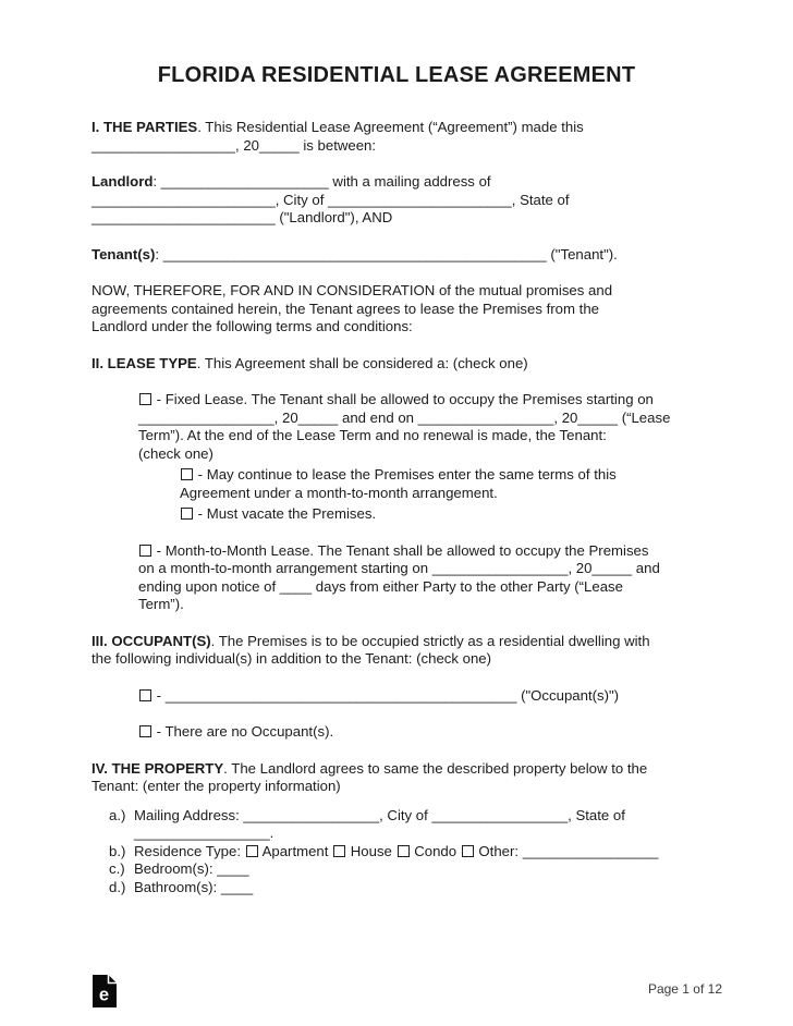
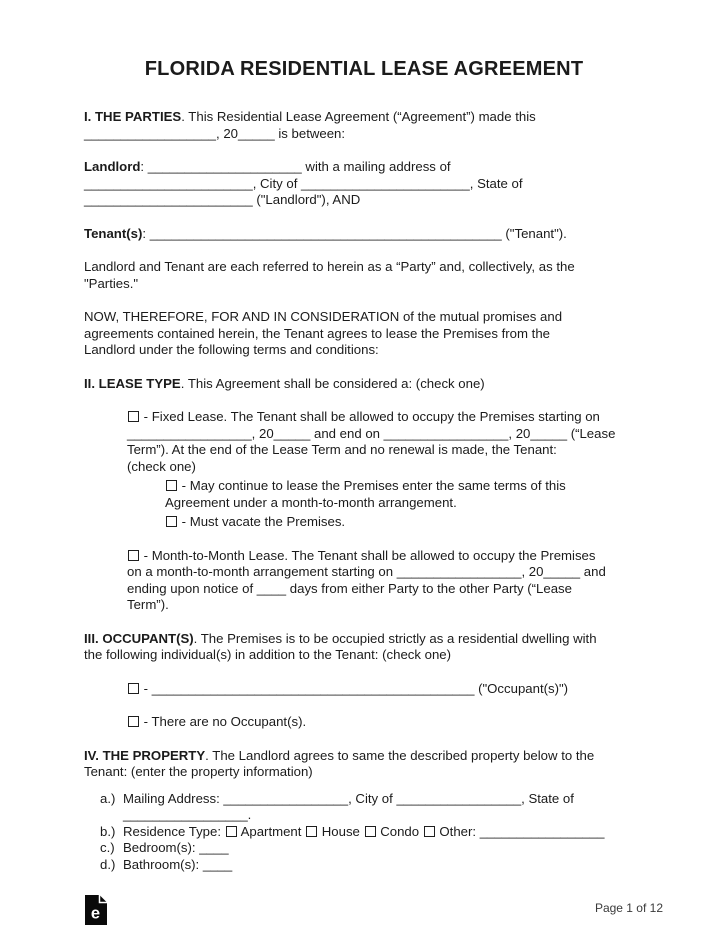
  FLORIDA RESIDENTIAL LEASE AGREEMENT
  I. THE PARTIES. This Residential Lease Agreement (“Agreement”) made this
  __________________, 20_____ is between:
  Landlord: _____________________ with a mailing address of
  _______________________, City of _______________________, State of
  _______________________ ("Landlord"), AND
  Tenant(s): ________________________________________________ ("Tenant").
+ Landlord and Tenant are each referred to herein as a “Party” and, collectively, as the
+ "Parties."
  NOW, THEREFORE, FOR AND IN CONSIDERATION of the mutual promises and
  agreements contained herein, the Tenant agrees to lease the Premises from the
  Landlord under the following terms and conditions:
  II. LEASE TYPE. This Agreement shall be considered a: (check one)
  - Fixed Lease. The Tenant shall be allowed to occupy the Premises starting on
  _________________, 20_____ and end on _________________, 20_____ (“Lease
  Term”). At the end of the Lease Term and no renewal is made, the Tenant:
  (check one)
  - May continue to lease the Premises enter the same terms of this
  Agreement under a month-to-month arrangement.
  - Must vacate the Premises.
  - Month-to-Month Lease. The Tenant shall be allowed to occupy the Premises
  on a month-to-month arrangement starting on _________________, 20_____ and
  ending upon notice of ____ days from either Party to the other Party (“Lease
  Term”).
  III. OCCUPANT(S). The Premises is to be occupied strictly as a residential dwelling with
  the following individual(s) in addition to the Tenant: (check one)
  - ____________________________________________ ("Occupant(s)")
  - There are no Occupant(s).
  IV. THE PROPERTY. The Landlord agrees to same the described property below to the
  Tenant: (enter the property information)
  a.)
  Mailing Address: _________________, City of _________________, State of
  _________________.
  b.)
  Residence Type: Apartment House Condo Other: _________________
  c.)
  Bedroom(s): ____
  d.)
  Bathroom(s): ____
  e
  Page 1 of 12
